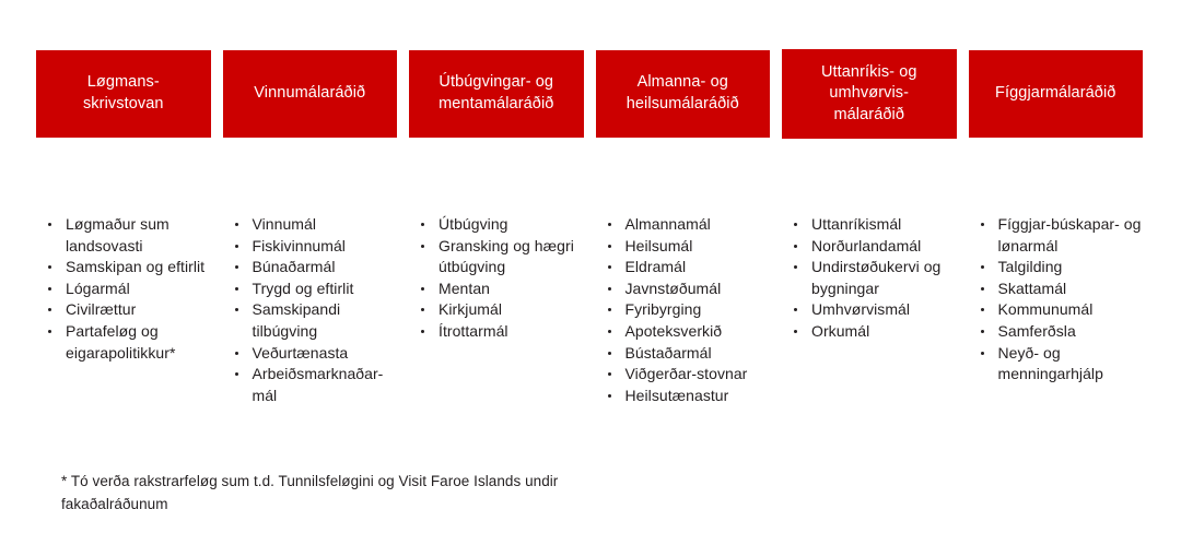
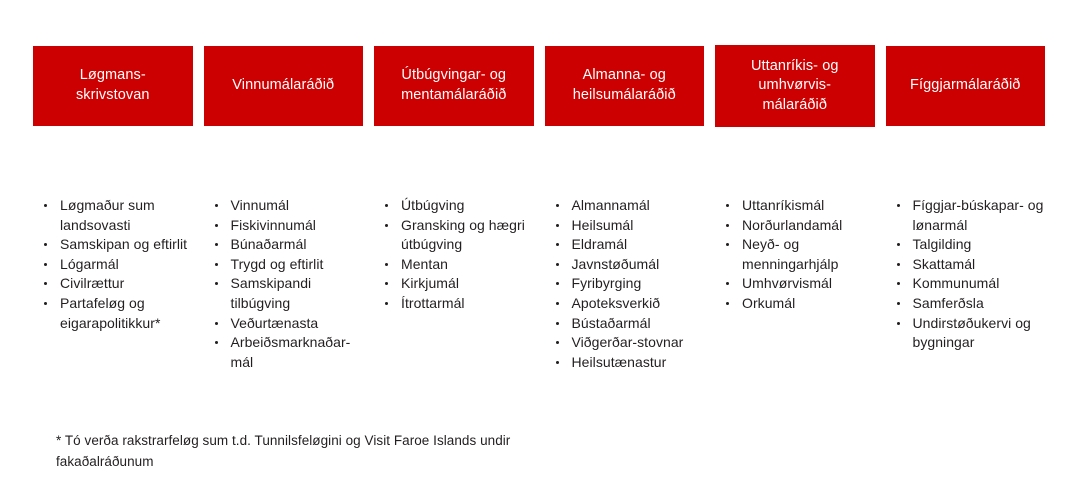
  Løgmans-
  skrivstovan
  Vinnumálaráðið
  Útbúgvingar- og
  mentamálaráðið
  Almanna- og
  heilsumálaráðið
  Uttanríkis- og
  umhvørvis-
  málaráðið
  Fíggjarmálaráðið
  Løgmaður sum landsovasti
  Samskipan og eftirlit
  Lógarmál
  Civilrættur
  Partafeløg og eigarapolitikkur*
  Vinnumál
  Fiskivinnumál
  Búnaðarmál
  Trygd og eftirlit
  Samskipandi tilbúgving
  Veðurtænasta
  Arbeiðsmarknaðar-mál
  Útbúgving
  Gransking og hægri útbúgving
  Mentan
  Kirkjumál
  Ítrottarmál
  Almannamál
  Heilsumál
  Eldramál
  Javnstøðumál
  Fyribyrging
  Apoteksverkið
  Bústaðarmál
  Viðgerðar-stovnar
  Heilsutænastur
  Uttanríkismál
  Norðurlandamál
- Undirstøðukervi og bygningar
+ Neyð- og menningarhjálp
  Umhvørvismál
  Orkumál
  Fíggjar-búskapar- og lønarmál
  Talgilding
  Skattamál
  Kommunumál
  Samferðsla
- Neyð- og menningarhjálp
+ Undirstøðukervi og bygningar
  * Tó verða rakstrarfeløg sum t.d. Tunnilsfeløgini og Visit Faroe Islands undir fakaðalráðunum
